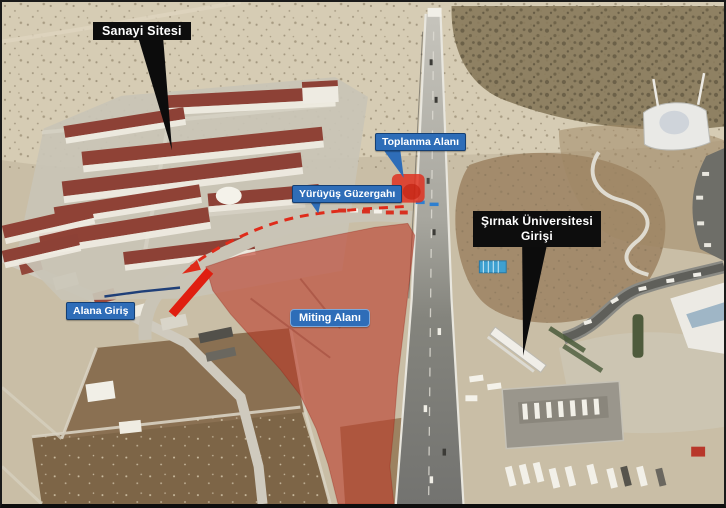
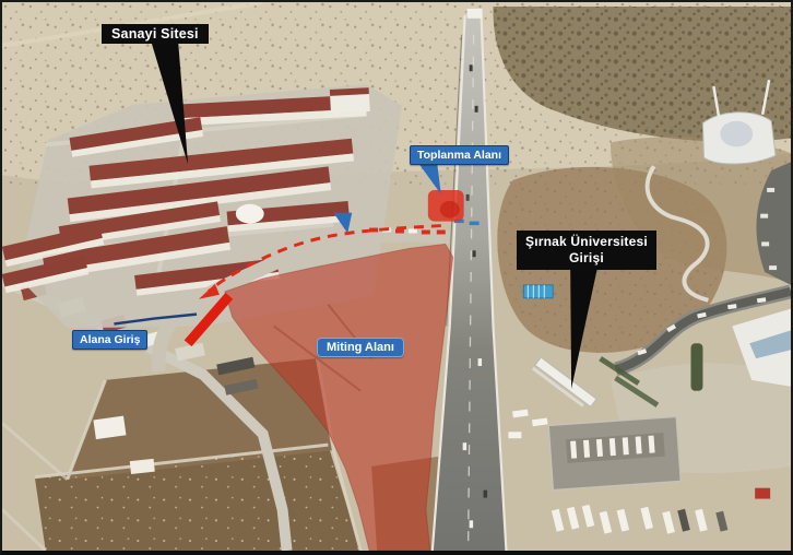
  Sanayi Sitesi
  Toplanma Alanı
- Yürüyüş Güzergahı
  Şırnak Üniversitesi
  Girişi
  Alana Giriş
  Miting Alanı
